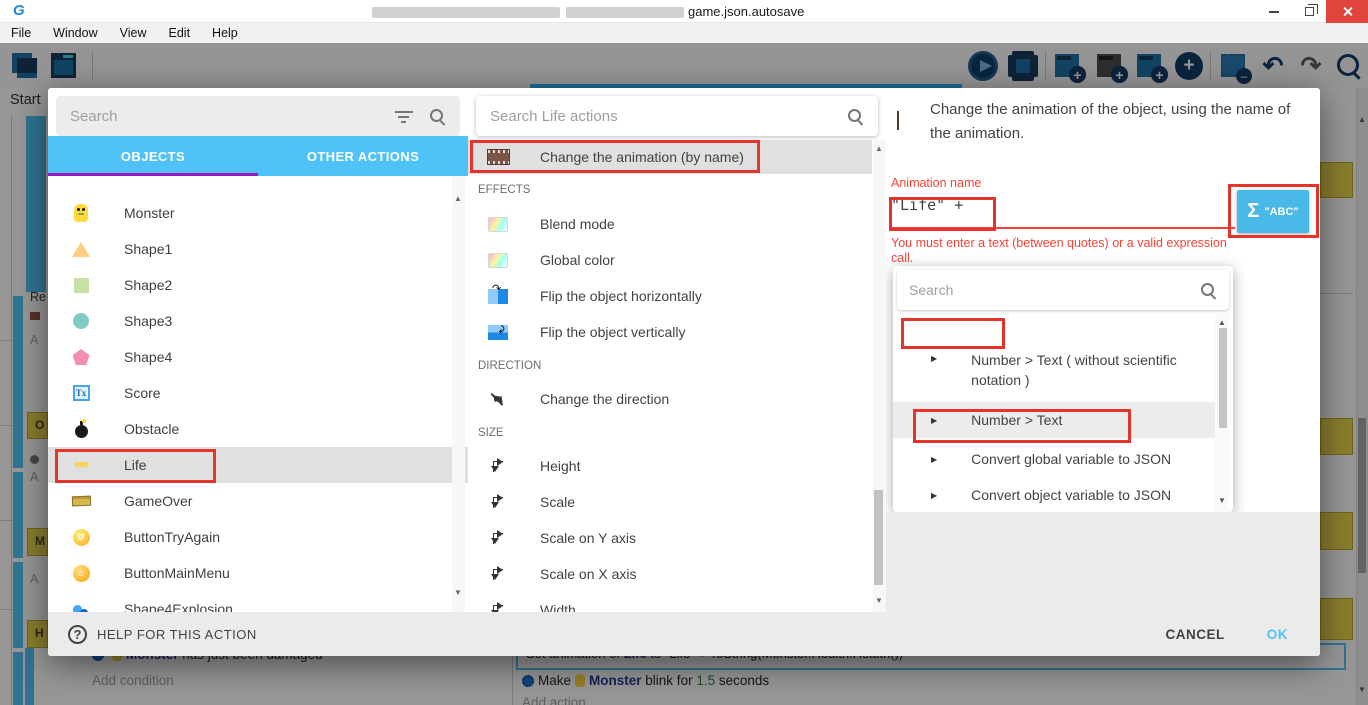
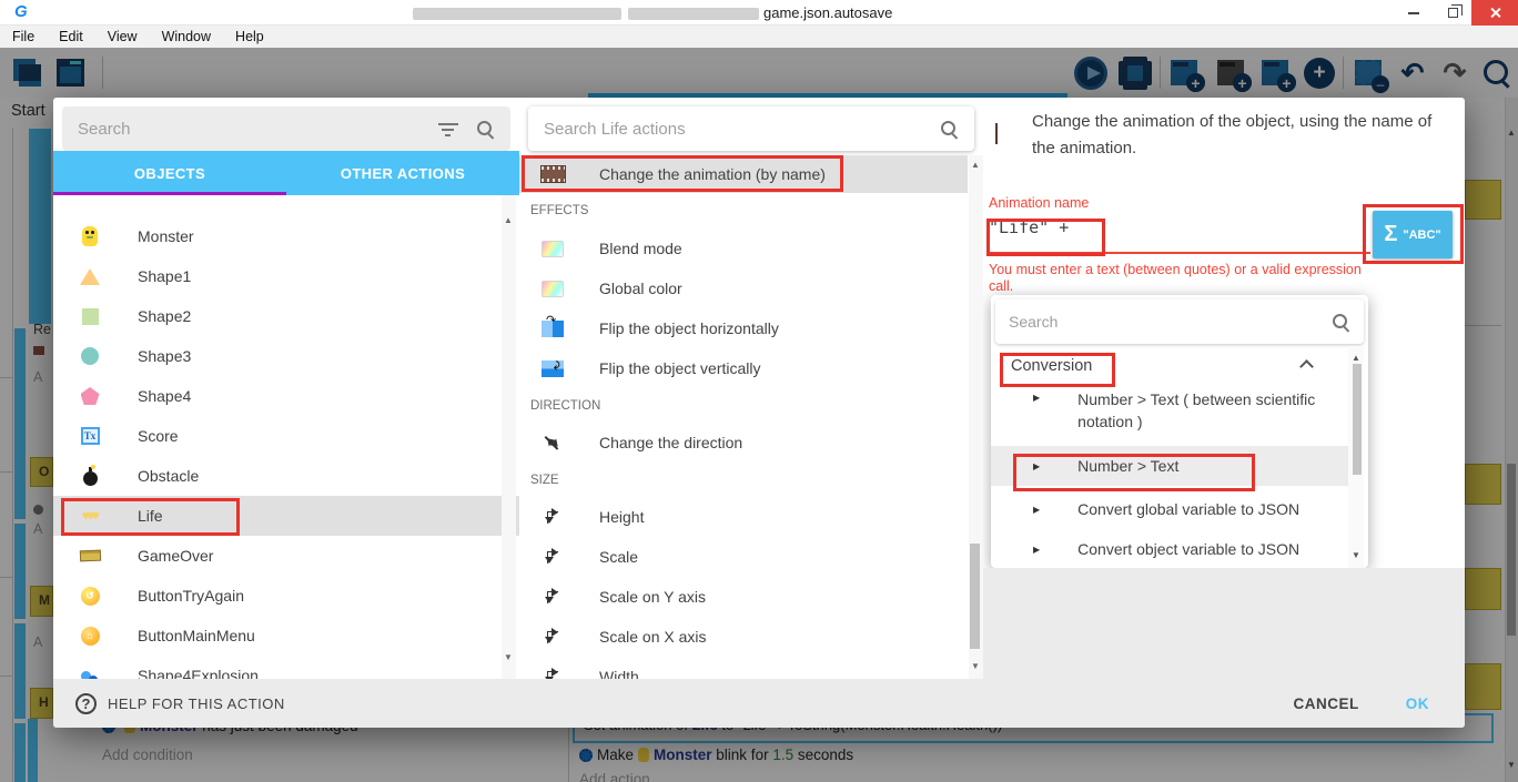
  G
  game.json.autosave
  File
- Window
+ Edit
  View
- Edit
+ Window
  Help
  +
  ↶
  ↷
  Start
  Re
  A
  O
  A
  M
  A
  H
  ▲
  ▼
  Add condition
  Make Monster blink for 1.5 seconds
  Add action
  Search
  OBJECTS
  OTHER ACTIONS
  Monster
  Shape1
  Shape2
  Shape3
  Shape4
  Tx
  Score
  Obstacle
  ♥♥♥
  Life
  GameOver
  ↺
  ButtonTryAgain
  ⌂
  ButtonMainMenu
  Shape4Explosion
  ▲
  ▼
  Search Life actions
  Change the animation (by name)
  EFFECTS
  Blend mode
  Global color
  Flip the object horizontally
  Flip the object vertically
  DIRECTION
  Change the direction
  SIZE
  Height
  Scale
  Scale on Y axis
  Scale on X axis
  Width
  ▲
  ▼
  Change the animation of the object, using the name of the animation.
  Animation name
  "Life" +
  You must enter a text (between quotes) or a valid expression call.
  Σ
  "ABC"
  Search
+ Conversion
  ▶
- Number > Text ( without scientific notation )
+ Number > Text ( between scientific notation )
  ▶
  Number > Text
  ▶
  Convert global variable to JSON
  ▶
  Convert object variable to JSON
  ▲
  ▼
  HELP FOR THIS ACTION
  CANCEL
  OK
